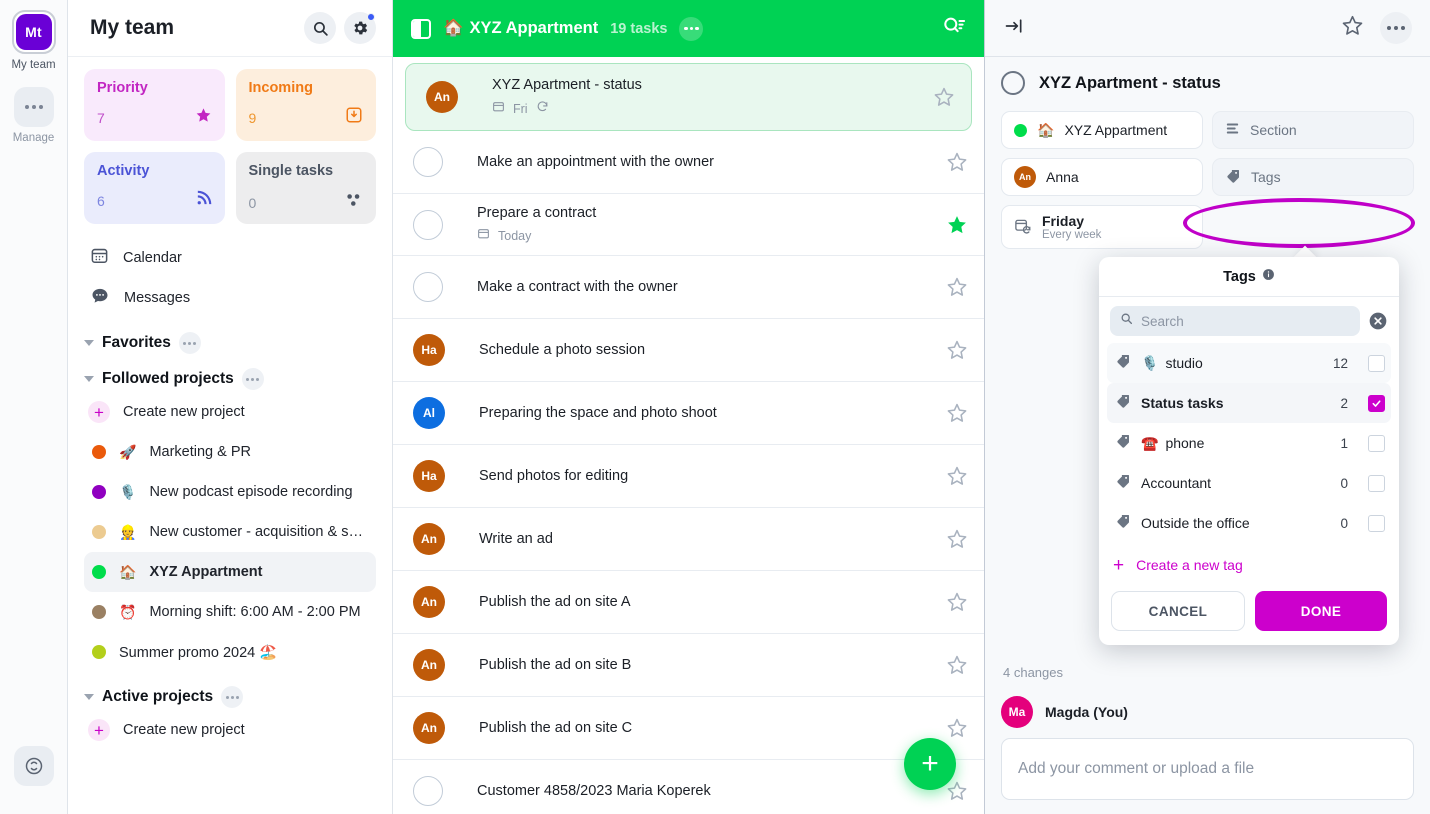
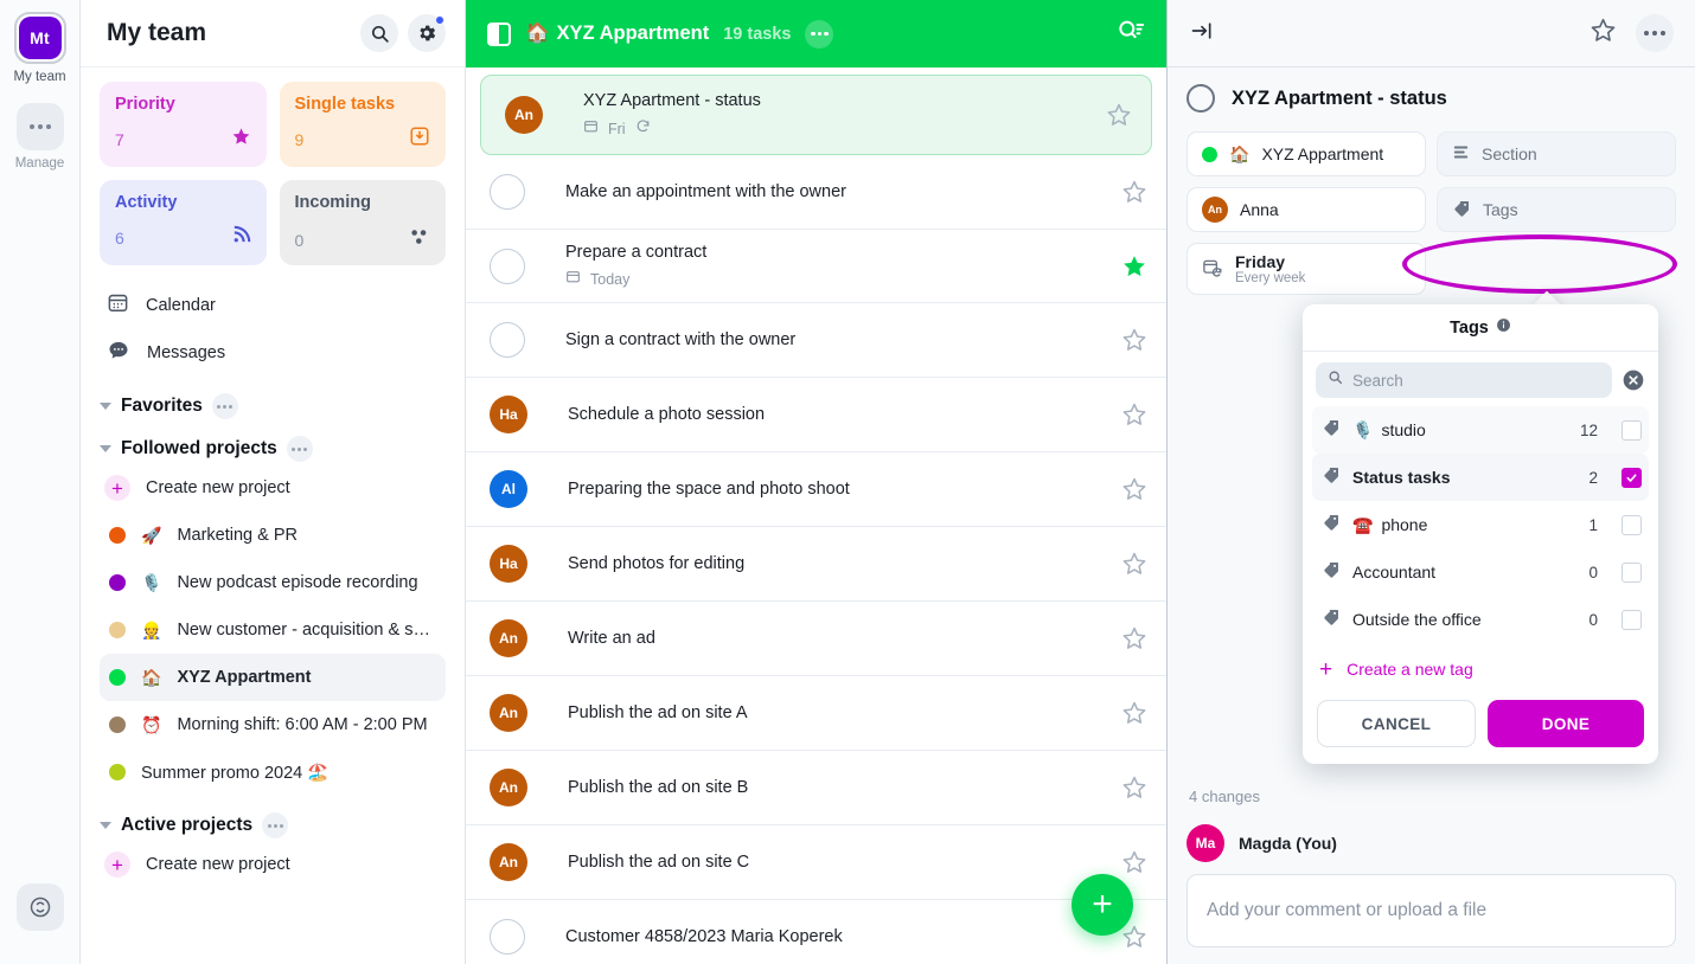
  Mt
  My team
  Manage
  My team
  Priority
  7
- Incoming
+ Single tasks
  9
  Activity
  6
- Single tasks
+ Incoming
  0
  Calendar
  Messages
  Favorites
  Followed projects
  +
  Create new project
  🚀
  Marketing & PR
  🎙️
  New podcast episode recording
  👷
  New customer - acquisition & serv
  🏠
  XYZ Appartment
  ⏰
  Morning shift: 6:00 AM - 2:00 PM
  Summer promo 2024 🏖️
  Active projects
  +
  Create new project
  🏠
  XYZ Appartment
  19 tasks
  An
  XYZ Apartment - status
  Fri
  Make an appointment with the owner
  Prepare a contract
  Today
- Make a contract with the owner
+ Sign a contract with the owner
  Ha
  Schedule a photo session
  Al
  Preparing the space and photo shoot
  Ha
  Send photos for editing
  An
  Write an ad
  An
  Publish the ad on site A
  An
  Publish the ad on site B
  An
  Publish the ad on site C
  Customer 4858/2023 Maria Koperek
  +
  XYZ Apartment - status
  🏠
  XYZ Appartment
  Section
  An
  Anna
  Tags
  Friday
  Every week
  Tags
  Search
  🎙️
  studio
  12
  Status tasks
  2
  ☎️
  phone
  1
  Accountant
  0
  Outside the office
  0
  +
  Create a new tag
  CANCEL
  DONE
  4 changes
  Ma
  Magda (You)
  Add your comment or upload a file
